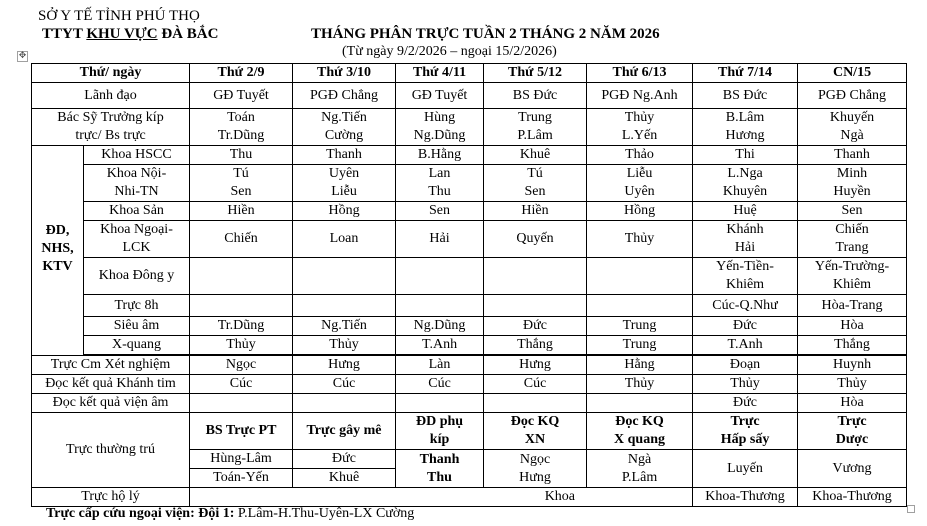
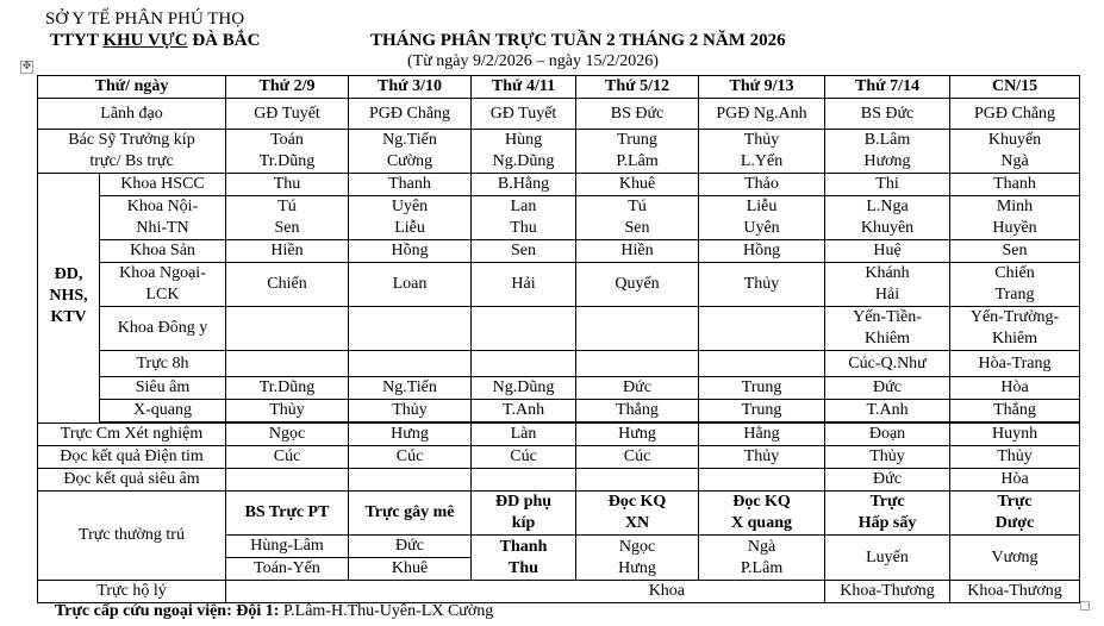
- SỞ Y TẾ TỈNH PHÚ THỌ
+ SỞ Y TẾ PHÂN PHÚ THỌ
  TTYT KHU VỰC ĐÀ BẮC
  THÁNG PHÂN TRỰC TUẦN 2 THÁNG 2 NĂM 2026
- (Từ ngày 9/2/2026 – ngoại 15/2/2026)
+ (Từ ngày 9/2/2026 – ngày 15/2/2026)
  ✥
- Thứ/ ngày	Thứ 2/9	Thứ 3/10	Thứ 4/11	Thứ 5/12	Thứ 6/13	Thứ 7/14	CN/15
+ Thứ/ ngày	Thứ 2/9	Thứ 3/10	Thứ 4/11	Thứ 5/12	Thứ 9/13	Thứ 7/14	CN/15
  Lãnh đạo	GĐ Tuyết	PGĐ Chẳng	GĐ Tuyết	BS Đức	PGĐ Ng.Anh	BS Đức	PGĐ Chẳng
  Bác Sỹ Trưởng kíptrực/ Bs trực	ToánTr.Dũng	Ng.TiếnCường	HùngNg.Dũng	TrungP.Lâm	ThủyL.Yến	B.LâmHương	KhuyếnNgà
  ĐD,NHS,KTV	Khoa HSCC	Thu	Thanh	B.Hằng	Khuê	Thảo	Thi	Thanh
  Khoa Nội-Nhi-TN	TúSen	UyênLiễu	LanThu	TúSen	LiễuUyên	L.NgaKhuyên	MinhHuyền
  Khoa Sản	Hiền	Hồng	Sen	Hiền	Hồng	Huệ	Sen
  Khoa Ngoại-LCK	Chiến	Loan	Hải	Quyến	Thủy	KhánhHải	ChiếnTrang
  Khoa Đông y						Yến-Tiền-Khiêm	Yến-Trường-Khiêm
  Trực 8h						Cúc-Q.Như	Hòa-Trang
  Siêu âm	Tr.Dũng	Ng.Tiến	Ng.Dũng	Đức	Trung	Đức	Hòa
  X-quang	Thủy	Thủy	T.Anh	Thắng	Trung	T.Anh	Thắng
  Trực Cm Xét nghiệm	Ngọc	Hưng	Làn	Hưng	Hằng	Đoạn	Huynh
- Đọc kết quả Khánh tim	Cúc	Cúc	Cúc	Cúc	Thủy	Thủy	Thủy
+ Đọc kết quả Điện tim	Cúc	Cúc	Cúc	Cúc	Thủy	Thủy	Thủy
- Đọc kết quả viện âm						Đức	Hòa
+ Đọc kết quả siêu âm						Đức	Hòa
  Trực thường trú	BS Trực PT	Trực gây mê	ĐD phụkíp	Đọc KQXN	Đọc KQX quang	TrựcHấp sấy	TrựcDược
  Hùng-Lâm	Đức	ThanhThu	NgọcHưng	NgàP.Lâm	Luyến	Vương
  Toán-Yến	Khuê
  Trực hộ lý	Khoa	Khoa-Thương	Khoa-Thương
  Trực cấp cứu ngoại viện: Đội 1: P.Lâm-H.Thu-Uyên-LX Cường
